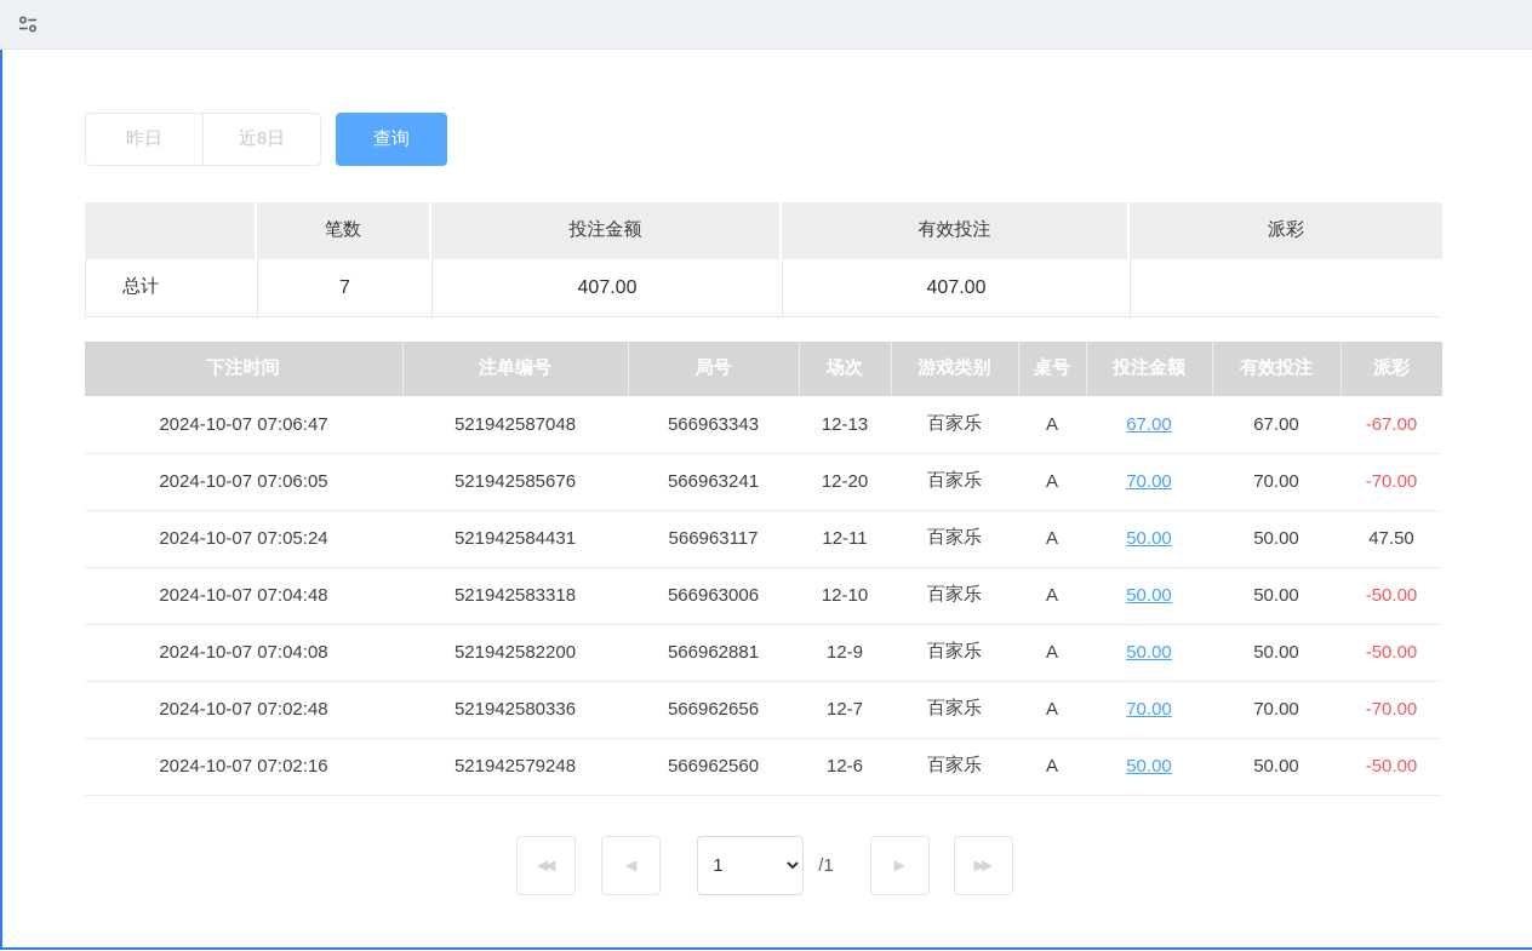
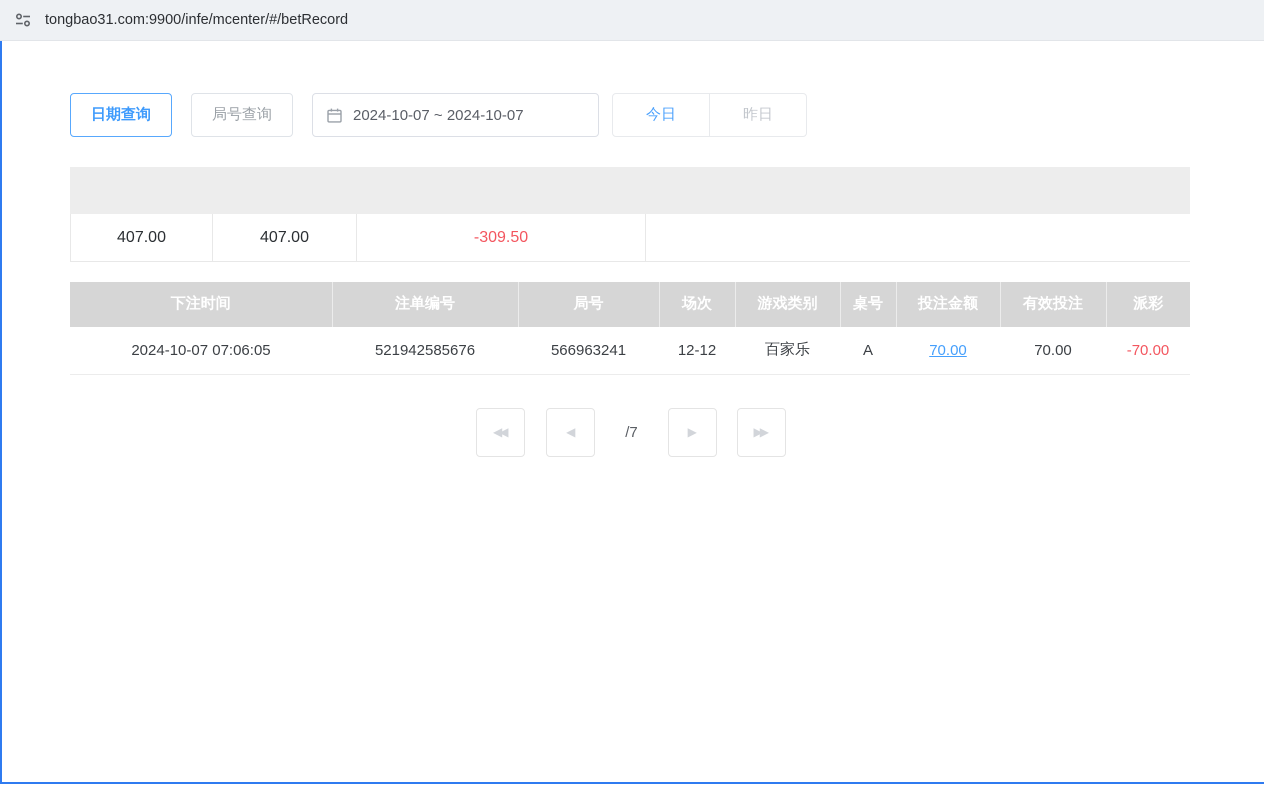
+ tongbao31.com:9900/infe/mcenter/#/betRecord
+ 日期查询
+ 局号查询
+ 2024-10-07 ~ 2024-10-07
+ 今日
  昨日
- 近8日
- 查询
- 笔数
- 投注金额
- 有效投注
- 派彩
- 总计
- 7
  407.00
  407.00
+ -309.50
  下注时间	注单编号	局号	场次	游戏类别	桌号	投注金额	有效投注	派彩
- 2024-10-07 07:06:47	521942587048	566963343	12-13	百家乐	A	67.00	67.00	-67.00
- 2024-10-07 07:06:05	521942585676	566963241	12-20	百家乐	A	70.00	70.00	-70.00
+ 2024-10-07 07:06:05	521942585676	566963241	12-12	百家乐	A	70.00	70.00	-70.00
- 2024-10-07 07:05:24	521942584431	566963117	12-11	百家乐	A	50.00	50.00	47.50
- 2024-10-07 07:04:48	521942583318	566963006	12-10	百家乐	A	50.00	50.00	-50.00
- 2024-10-07 07:04:08	521942582200	566962881	12-9	百家乐	A	50.00	50.00	-50.00
- 2024-10-07 07:02:48	521942580336	566962656	12-7	百家乐	A	70.00	70.00	-70.00
- 2024-10-07 07:02:16	521942579248	566962560	12-6	百家乐	A	50.00	50.00	-50.00
  ◀◀
  ◀
- 1
- /1
+ /7
  ▶
  ▶▶
